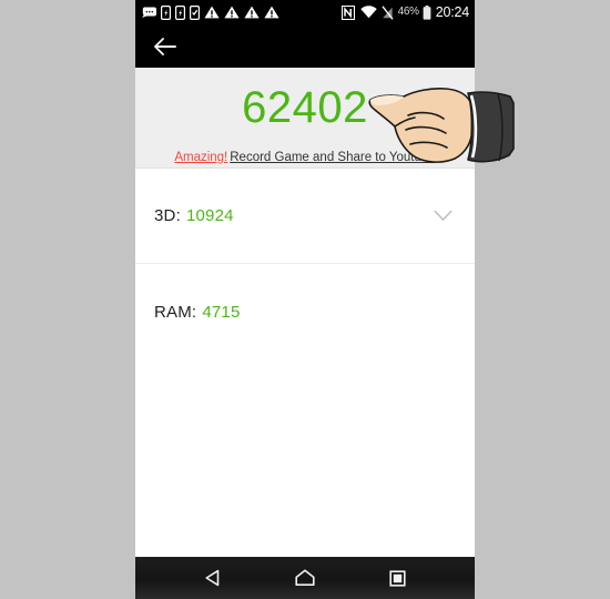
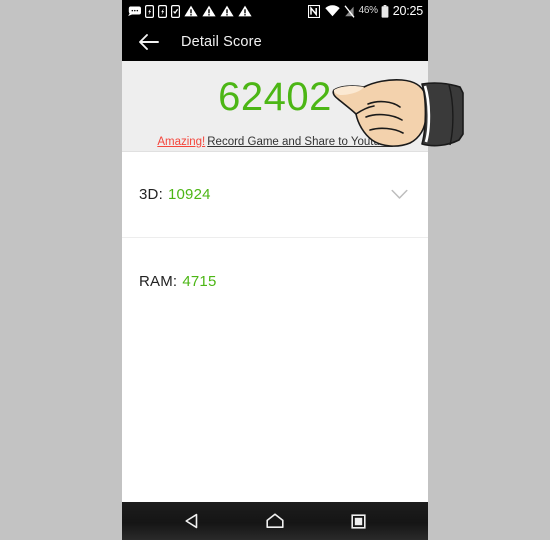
  46%
- 20:24
+ 20:25
+ Detail Score
  62402
  Amazing! Record Game and Share to Yout
  3D:
  10924
  RAM:
  4715
